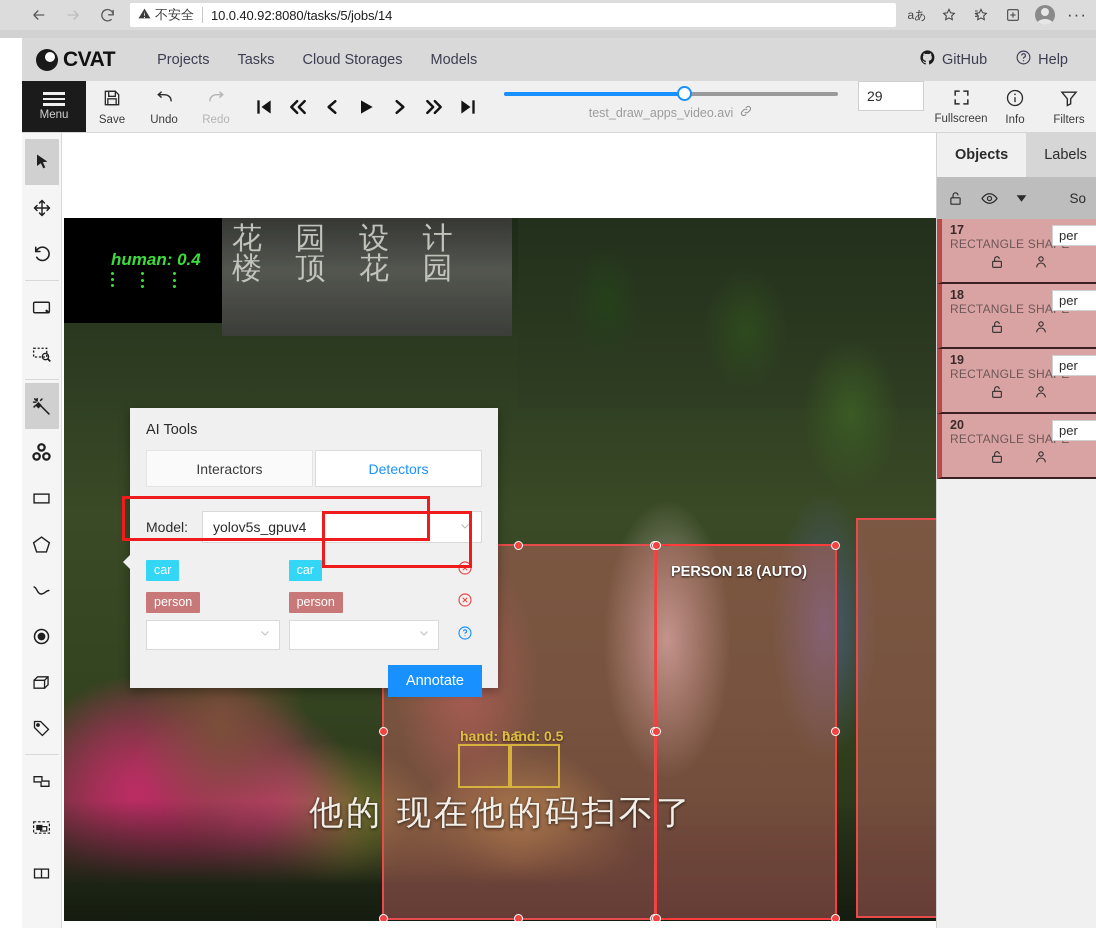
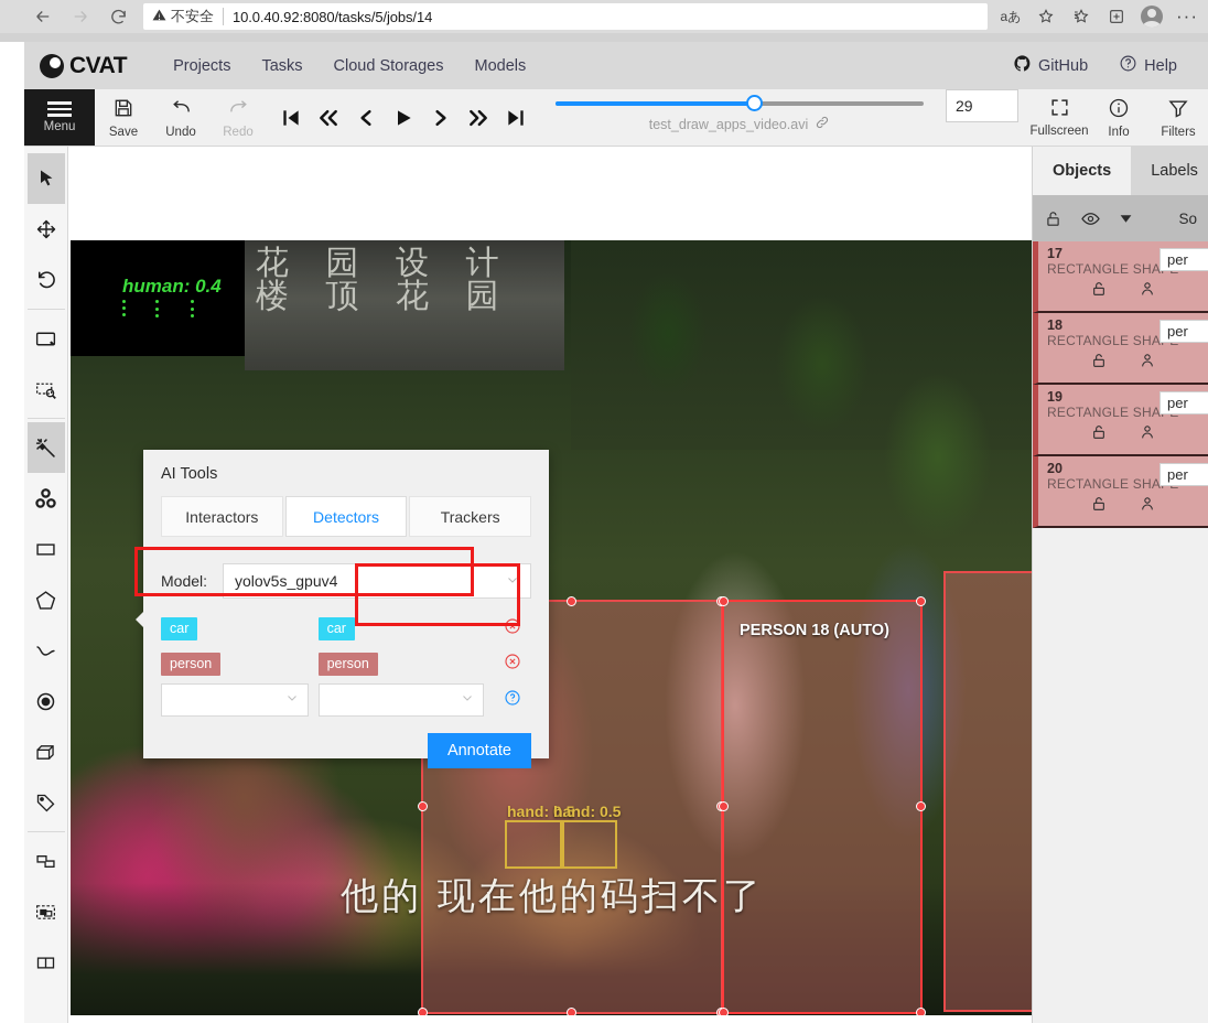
  不安全
  10.0.40.92:8080/tasks/5/jobs/14
  aあ
  ···
  CVAT
  Projects
  Tasks
  Cloud Storages
  Models
  GitHub
  Help
  Menu
  Save
  Undo
  Redo
  test_draw_apps_video.avi
  29
  Fullscreen
  Info
  Filters
  花 园 设 计
  楼 顶 花 园
  human: 0.4
  PERSON 18 (AUTO)
  hand: 0.5
  hand: 0.5
  他的 现在他的码扫不了
  AI Tools
  Interactors
  Detectors
+ Trackers
  Model:
  yolov5s_gpuv4
  car
  car
  person
  person
  Annotate
  Objects
  Labels
  So
  17
  RECTANGLE SHA
  per
  18
  RECTANGLE SHA
  per
  19
  RECTANGLE SHA
  per
  20
  RECTANGLE SHA
  per
